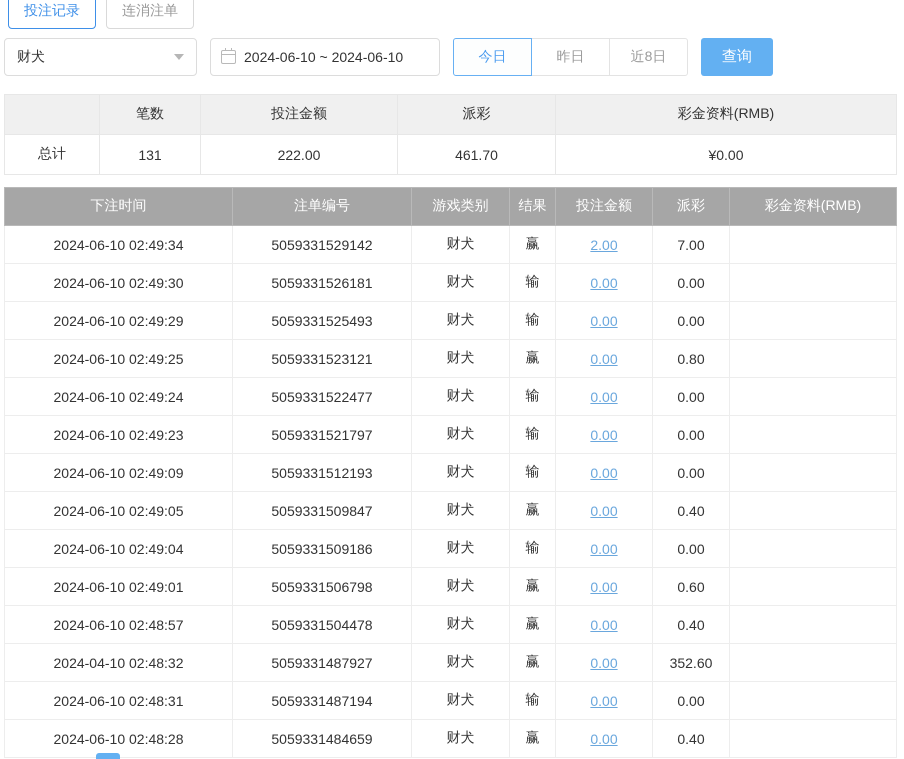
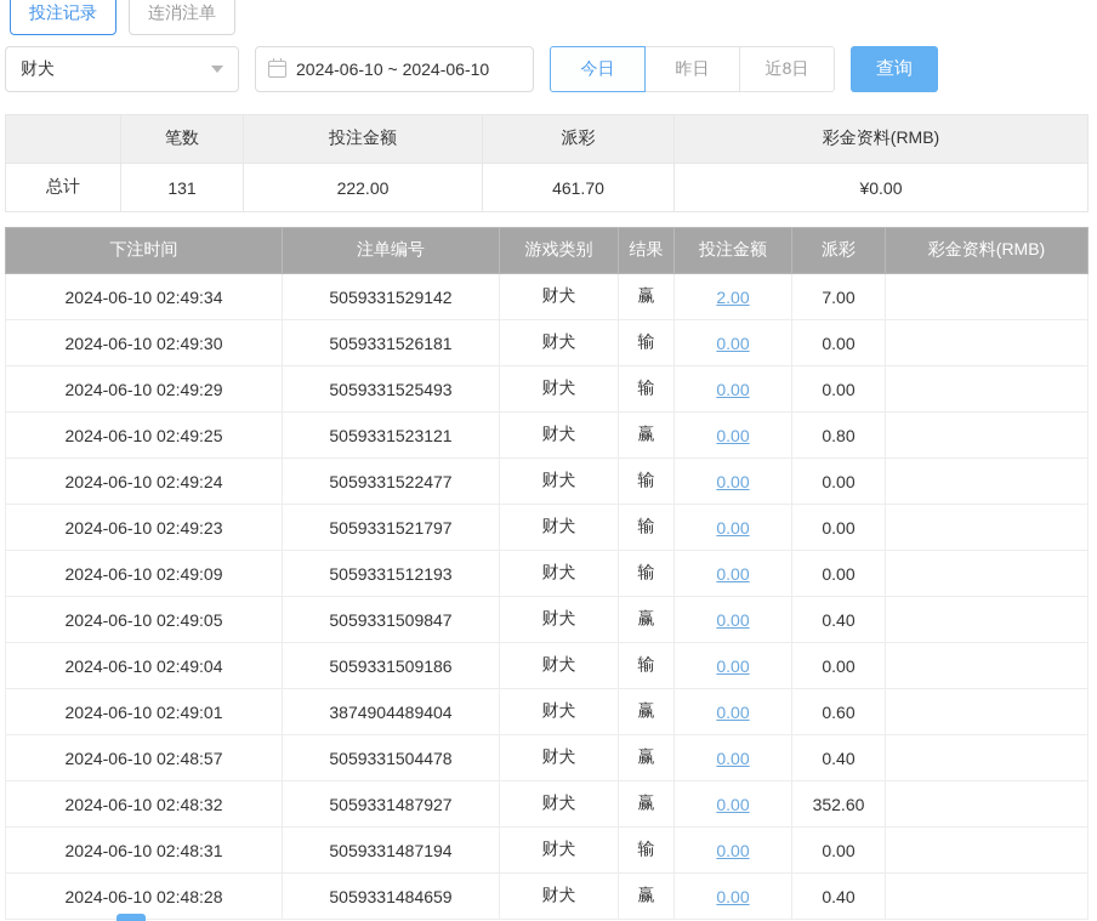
  投注记录
  连消注单
  财犬
  2024-06-10 ~ 2024-06-10
  今日
  昨日
  近8日
  查询
  	笔数	投注金额	派彩	彩金资料(RMB)
  总计	131	222.00	461.70	¥0.00
  下注时间	注单编号	游戏类别	结果	投注金额	派彩	彩金资料(RMB)
  2024-06-10 02:49:34	5059331529142	财犬	赢	2.00	7.00
  2024-06-10 02:49:30	5059331526181	财犬	输	0.00	0.00
  2024-06-10 02:49:29	5059331525493	财犬	输	0.00	0.00
  2024-06-10 02:49:25	5059331523121	财犬	赢	0.00	0.80
  2024-06-10 02:49:24	5059331522477	财犬	输	0.00	0.00
  2024-06-10 02:49:23	5059331521797	财犬	输	0.00	0.00
  2024-06-10 02:49:09	5059331512193	财犬	输	0.00	0.00
  2024-06-10 02:49:05	5059331509847	财犬	赢	0.00	0.40
  2024-06-10 02:49:04	5059331509186	财犬	输	0.00	0.00
- 2024-06-10 02:49:01	5059331506798	财犬	赢	0.00	0.60
+ 2024-06-10 02:49:01	3874904489404	财犬	赢	0.00	0.60
  2024-06-10 02:48:57	5059331504478	财犬	赢	0.00	0.40
- 2024-04-10 02:48:32	5059331487927	财犬	赢	0.00	352.60
+ 2024-06-10 02:48:32	5059331487927	财犬	赢	0.00	352.60
  2024-06-10 02:48:31	5059331487194	财犬	输	0.00	0.00
  2024-06-10 02:48:28	5059331484659	财犬	赢	0.00	0.40
